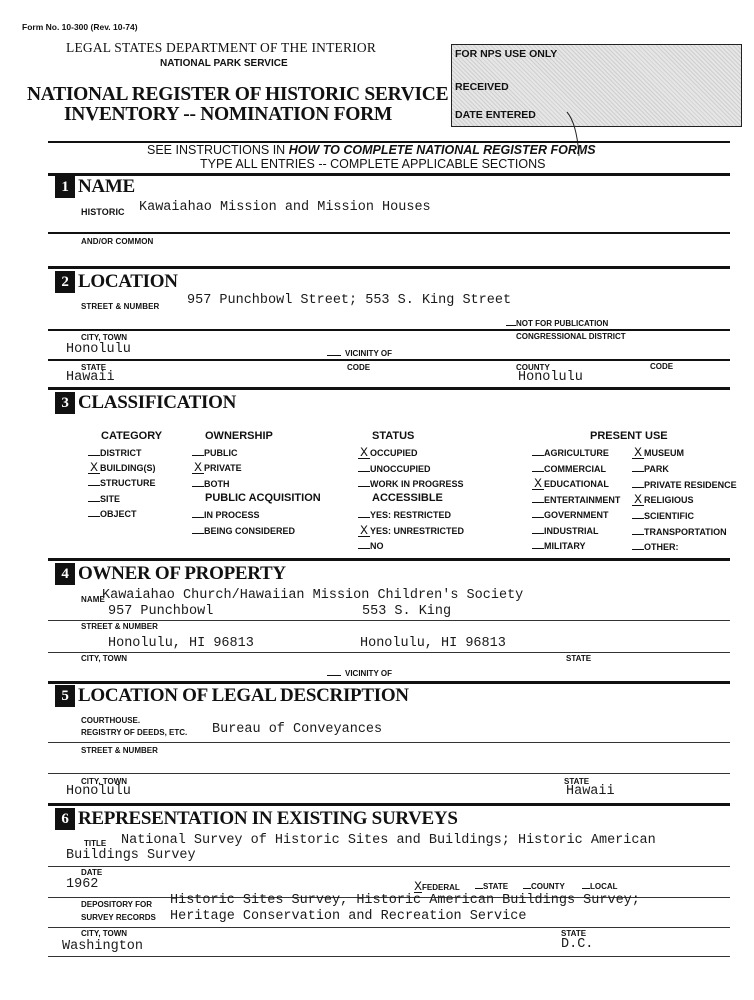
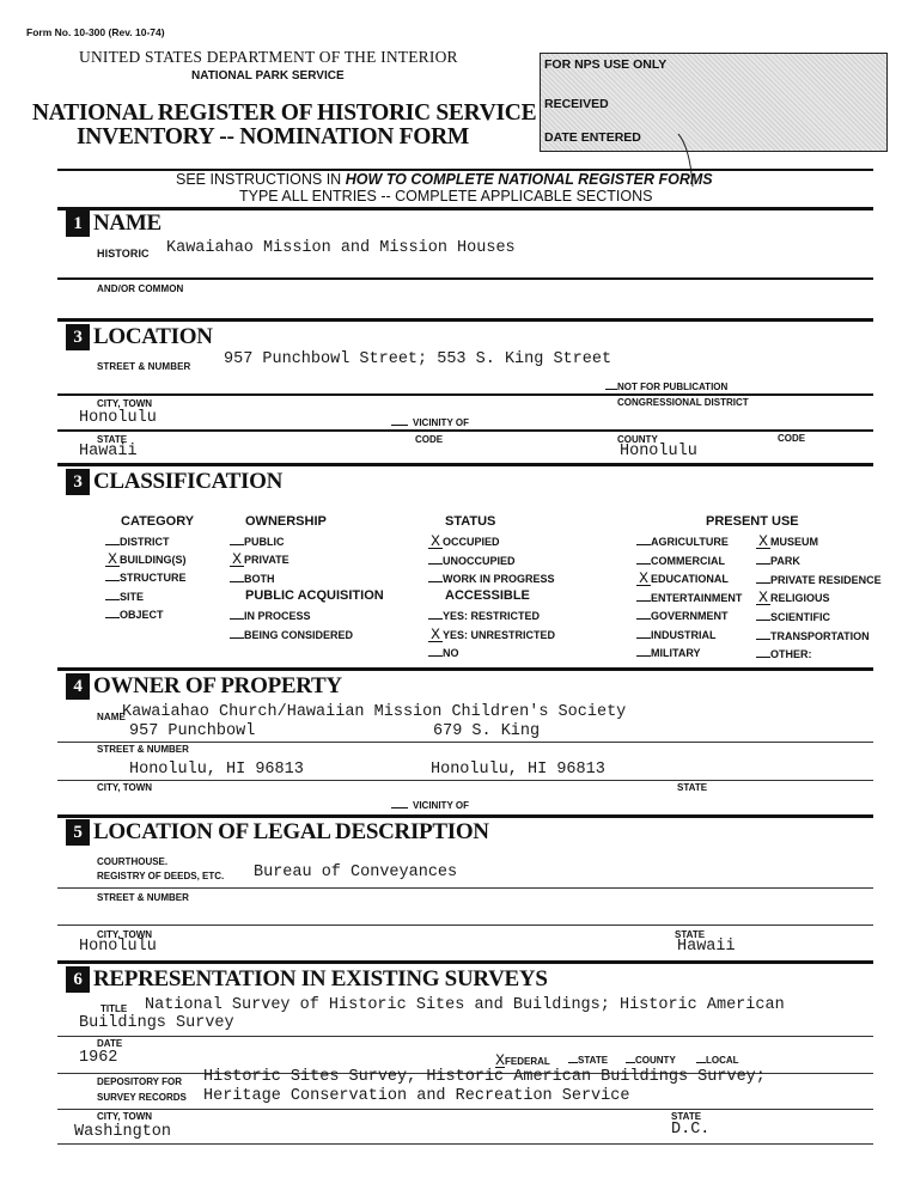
  Form No. 10-300 (Rev. 10-74)
- LEGAL STATES DEPARTMENT OF THE INTERIOR
+ UNITED STATES DEPARTMENT OF THE INTERIOR
  NATIONAL PARK SERVICE
  NATIONAL REGISTER OF HISTORIC SERVICE
  INVENTORY -- NOMINATION FORM
  FOR NPS USE ONLY
  RECEIVED
  DATE ENTERED
  SEE INSTRUCTIONS IN HOW TO COMPLETE NATIONAL REGISTER FORMS
  TYPE ALL ENTRIES -- COMPLETE APPLICABLE SECTIONS
  1 NAME
  HISTORIC
  Kawaiahao Mission and Mission Houses
  AND/OR COMMON
- 2 LOCATION
+ 3 LOCATION
  STREET & NUMBER
  957 Punchbowl Street; 553 S. King Street
  NOT FOR PUBLICATION
  CITY, TOWN
  Honolulu
  VICINITY OF
  CONGRESSIONAL DISTRICT
  STATE
  Hawaii
  CODE
  COUNTY
  Honolulu
  CODE
  3 CLASSIFICATION
  CATEGORY
  OWNERSHIP
  PUBLIC ACQUISITION
  STATUS
  ACCESSIBLE
  PRESENT USE
  DISTRICT
  X BUILDING(S)
  STRUCTURE
  SITE
  OBJECT
  PUBLIC
  X PRIVATE
  BOTH
  IN PROCESS
  BEING CONSIDERED
  X OCCUPIED
  UNOCCUPIED
  WORK IN PROGRESS
  YES: RESTRICTED
  X YES: UNRESTRICTED
  NO
  AGRICULTURE
  COMMERCIAL
  X EDUCATIONAL
  ENTERTAINMENT
  GOVERNMENT
  INDUSTRIAL
  MILITARY
  X MUSEUM
  PARK
  PRIVATE RESIDENCE
  X RELIGIOUS
  SCIENTIFIC
  TRANSPORTATION
  OTHER:
  4 OWNER OF PROPERTY
  NAME
  Kawaiahao Church/Hawaiian Mission Children's Society
  957 Punchbowl
- 553 S. King
+ 679 S. King
  STREET & NUMBER
  Honolulu, HI 96813
  Honolulu, HI 96813
  CITY, TOWN
  STATE
  VICINITY OF
  5 LOCATION OF LEGAL DESCRIPTION
  COURTHOUSE.
  REGISTRY OF DEEDS, ETC.
  Bureau of Conveyances
  STREET & NUMBER
  CITY, TOWN
  Honolulu
  STATE
  Hawaii
  6 REPRESENTATION IN EXISTING SURVEYS
  TITLE
  National Survey of Historic Sites and Buildings; Historic American
  Buildings Survey
  DATE
  1962
  XFEDERAL
  STATE
  COUNTY
  LOCAL
  DEPOSITORY FOR
  SURVEY RECORDS
  Historic Sites Survey, Historic American Buildings Survey;
  Heritage Conservation and Recreation Service
  CITY, TOWN
  Washington
  STATE
  D.C.
